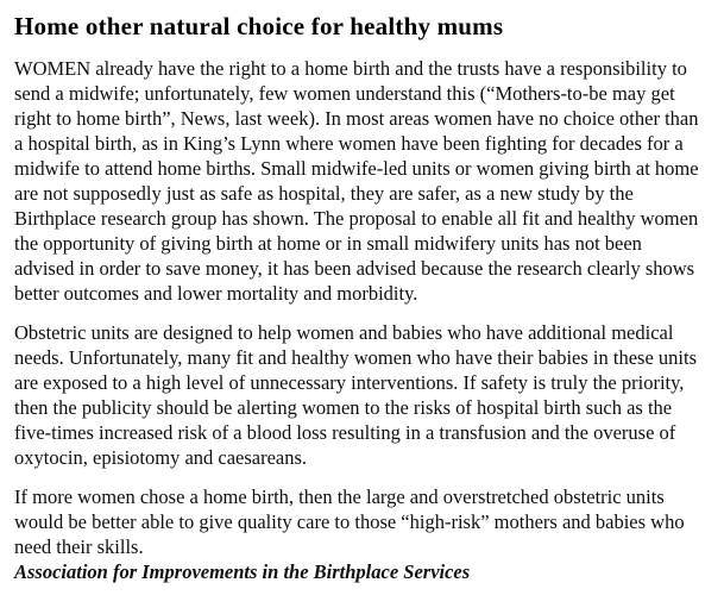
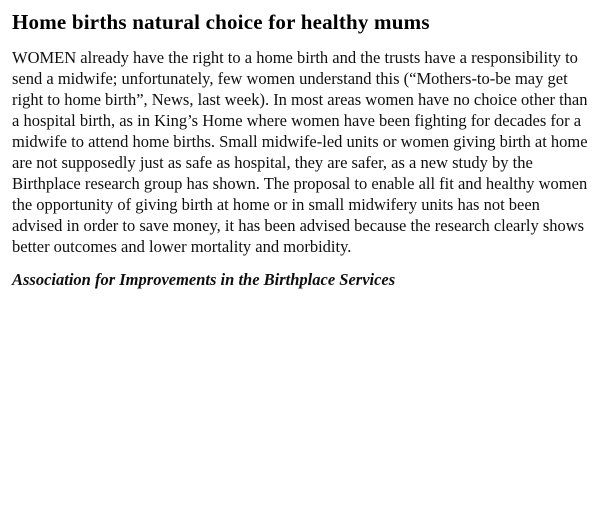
- Home other natural choice for healthy mums
+ Home births natural choice for healthy mums
- WOMEN already have the right to a home birth and the trusts have a responsibility to send a midwife; unfortunately, few women understand this (“Mothers-to-be may get right to home birth”, News, last week). In most areas women have no choice other than a hospital birth, as in King’s Lynn where women have been fighting for decades for a midwife to attend home births. Small midwife-led units or women giving birth at home are not supposedly just as safe as hospital, they are safer, as a new study by the Birthplace research group has shown. The proposal to enable all fit and healthy women the opportunity of giving birth at home or in small midwifery units has not been advised in order to save money, it has been advised because the research clearly shows better outcomes and lower mortality and morbidity.
+ WOMEN already have the right to a home birth and the trusts have a responsibility to send a midwife; unfortunately, few women understand this (“Mothers-to-be may get right to home birth”, News, last week). In most areas women have no choice other than a hospital birth, as in King’s Home where women have been fighting for decades for a midwife to attend home births. Small midwife-led units or women giving birth at home are not supposedly just as safe as hospital, they are safer, as a new study by the Birthplace research group has shown. The proposal to enable all fit and healthy women the opportunity of giving birth at home or in small midwifery units has not been advised in order to save money, it has been advised because the research clearly shows better outcomes and lower mortality and morbidity.
- Obstetric units are designed to help women and babies who have additional medical needs. Unfortunately, many fit and healthy women who have their babies in these units are exposed to a high level of unnecessary interventions. If safety is truly the priority, then the publicity should be alerting women to the risks of hospital birth such as the five-times increased risk of a blood loss resulting in a transfusion and the overuse of oxytocin, episiotomy and caesareans.
- If more women chose a home birth, then the large and overstretched obstetric units would be better able to give quality care to those “high-risk” mothers and babies who need their skills.
  Association for Improvements in the Birthplace Services
